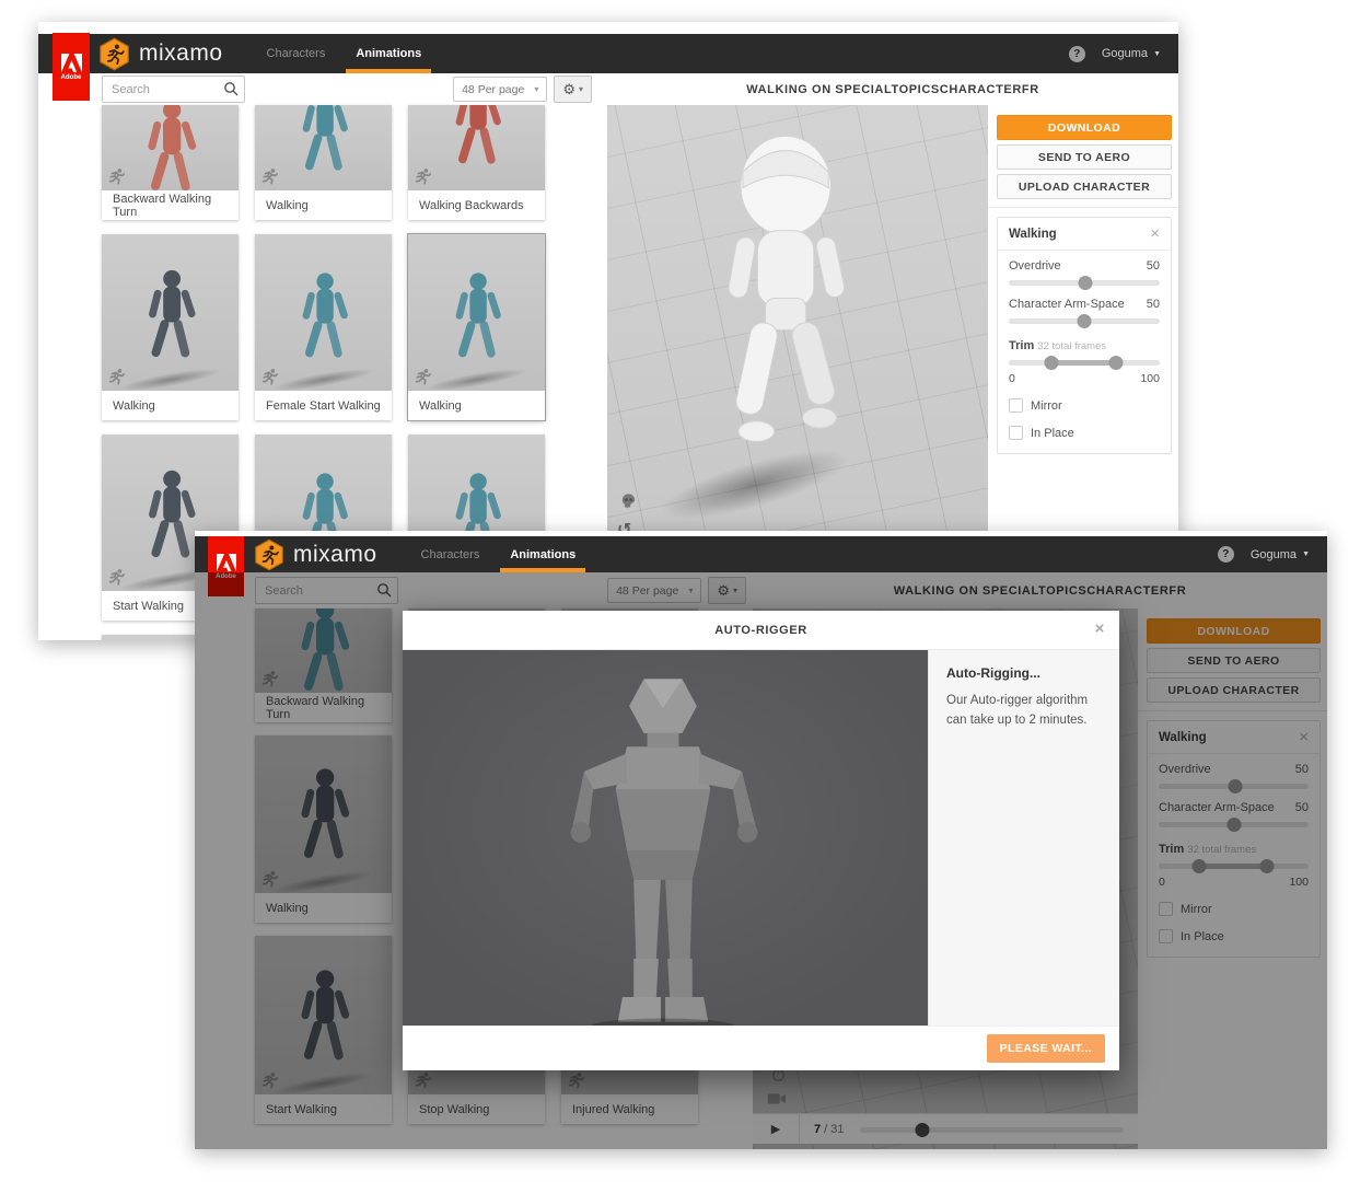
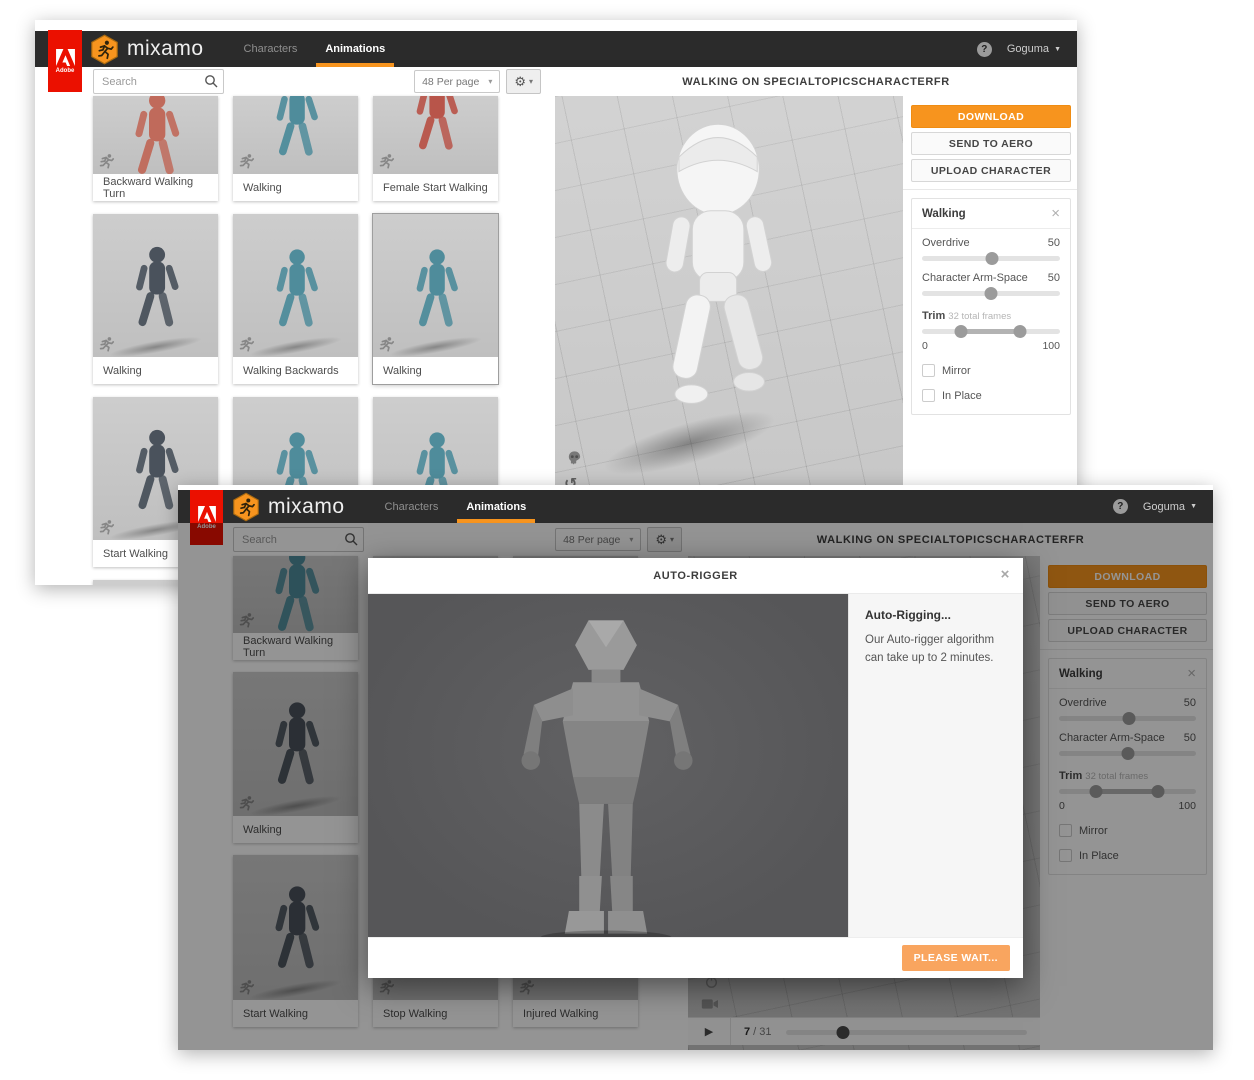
  mixamo
  Characters
  Animations
  ?
  Goguma
  Search
  48 Per page
  ▾
  ⚙
  ▾
  Backward Walking Turn
  Walking
- Walking Backwards
+ Female Start Walking
  Walking
- Female Start Walking
+ Walking Backwards
  Walking
  Start Walking
  WALKING ON SPECIALTOPICSCHARACTERFR
  DOWNLOAD
  SEND TO AERO
  UPLOAD CHARACTER
  Walking
  ×
  Overdrive
  50
  Character Arm-Space
  50
  Trim 32 total frames
  0
  100
  Mirror
  In Place
  mixamo
  Characters
  Animations
  ?
  Goguma
  Search
  48 Per page
  ▾
  ⚙
  ▾
  Backward Walking Turn
  Walking
  Start Walking
  Stop Walking
  Injured Walking
  WALKING ON SPECIALTOPICSCHARACTERFR
  ▶
  7 / 31
  DOWNLOAD
  SEND TO AERO
  UPLOAD CHARACTER
  Walking
  ×
  Overdrive
  50
  Character Arm-Space
  50
  Trim 32 total frames
  0
  100
  Mirror
  In Place
  AUTO-RIGGER
  ×
  Auto-Rigging...
  Our Auto-rigger algorithm can take up to 2 minutes.
  PLEASE WAIT...
